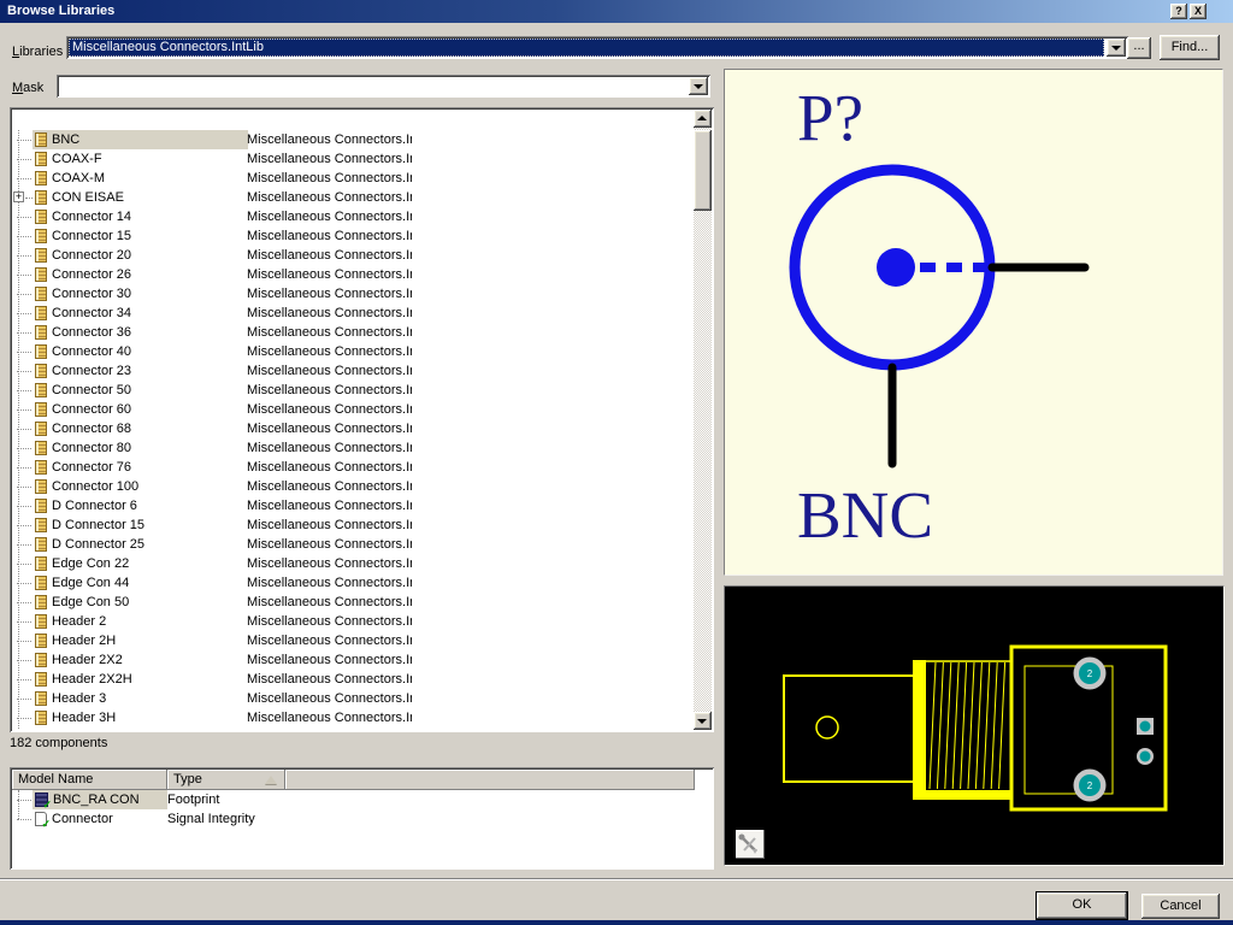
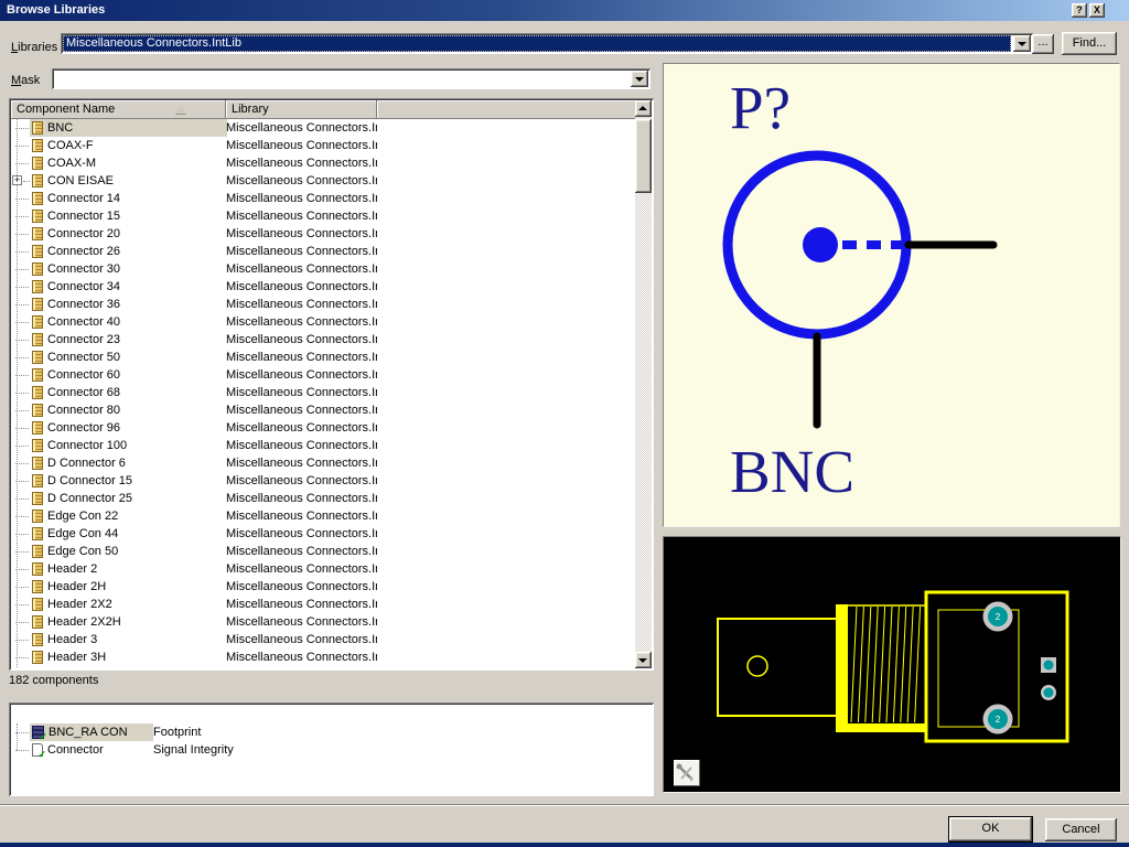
  Browse Libraries
  ?
  X
  Libraries
  Miscellaneous Connectors.IntLib
  ...
  Find...
  Mask
+ Component Name
+ Library
  BNC
  Miscellaneous Connectors.Ir
  COAX-F
  Miscellaneous Connectors.Ir
  COAX-M
  Miscellaneous Connectors.Ir
  +
  CON EISAE
  Miscellaneous Connectors.Ir
  Connector 14
  Miscellaneous Connectors.Ir
  Connector 15
  Miscellaneous Connectors.Ir
  Connector 20
  Miscellaneous Connectors.Ir
  Connector 26
  Miscellaneous Connectors.Ir
  Connector 30
  Miscellaneous Connectors.Ir
  Connector 34
  Miscellaneous Connectors.Ir
  Connector 36
  Miscellaneous Connectors.Ir
  Connector 40
  Miscellaneous Connectors.Ir
  Connector 23
  Miscellaneous Connectors.Ir
  Connector 50
  Miscellaneous Connectors.Ir
  Connector 60
  Miscellaneous Connectors.Ir
  Connector 68
  Miscellaneous Connectors.Ir
  Connector 80
  Miscellaneous Connectors.Ir
- Connector 76
+ Connector 96
  Miscellaneous Connectors.Ir
  Connector 100
  Miscellaneous Connectors.Ir
  D Connector 6
  Miscellaneous Connectors.Ir
  D Connector 15
  Miscellaneous Connectors.Ir
  D Connector 25
  Miscellaneous Connectors.Ir
  Edge Con 22
  Miscellaneous Connectors.Ir
  Edge Con 44
  Miscellaneous Connectors.Ir
  Edge Con 50
  Miscellaneous Connectors.Ir
  Header 2
  Miscellaneous Connectors.Ir
  Header 2H
  Miscellaneous Connectors.Ir
  Header 2X2
  Miscellaneous Connectors.Ir
  Header 2X2H
  Miscellaneous Connectors.Ir
  Header 3
  Miscellaneous Connectors.Ir
  Header 3H
  Miscellaneous Connectors.Ir
  182 components
- Model Name
- Type
  BNC_RA CON
  Footprint
  Connector
  Signal Integrity
  P?
  BNC
  2
  2
  OK
  Cancel
